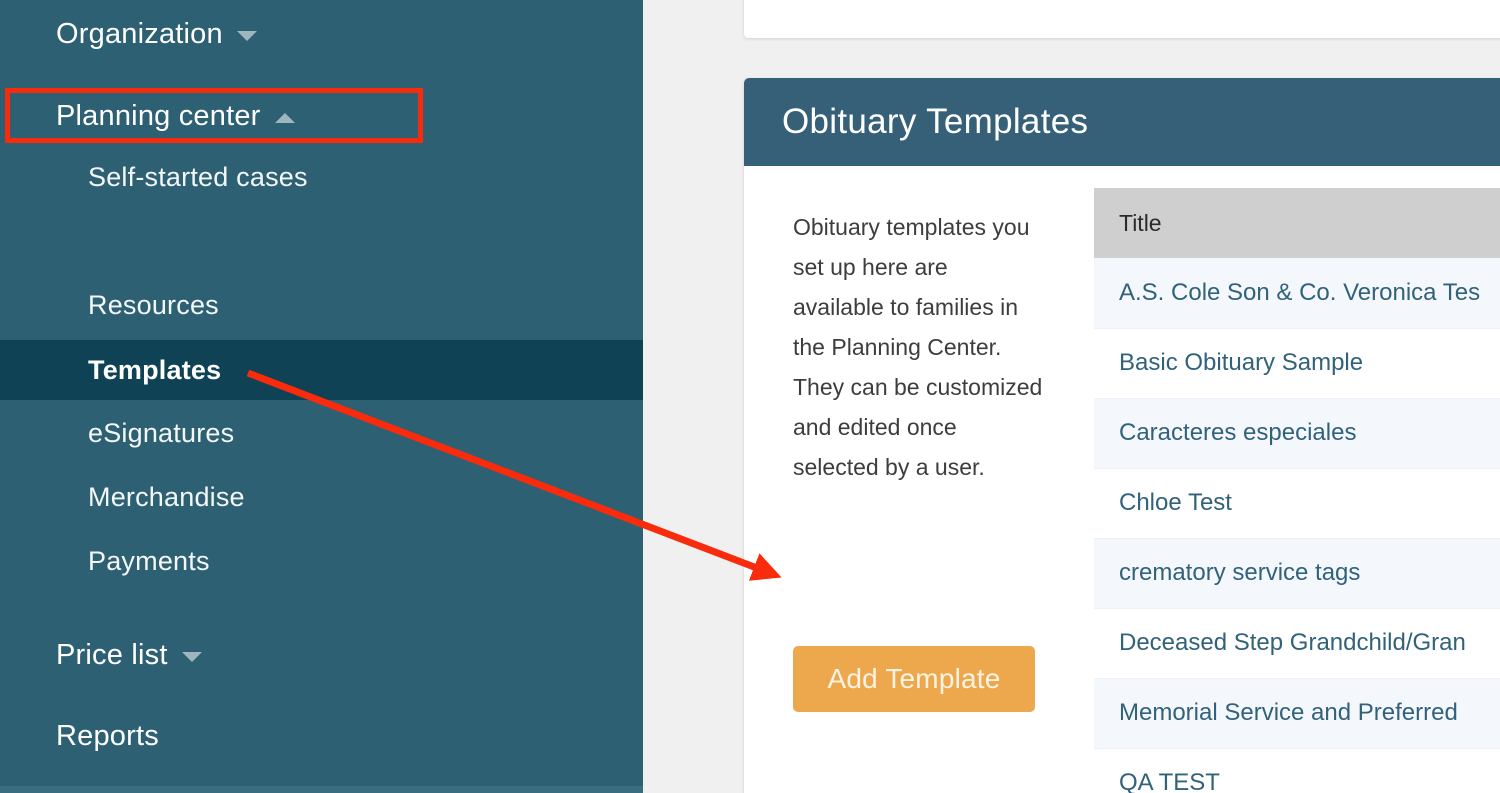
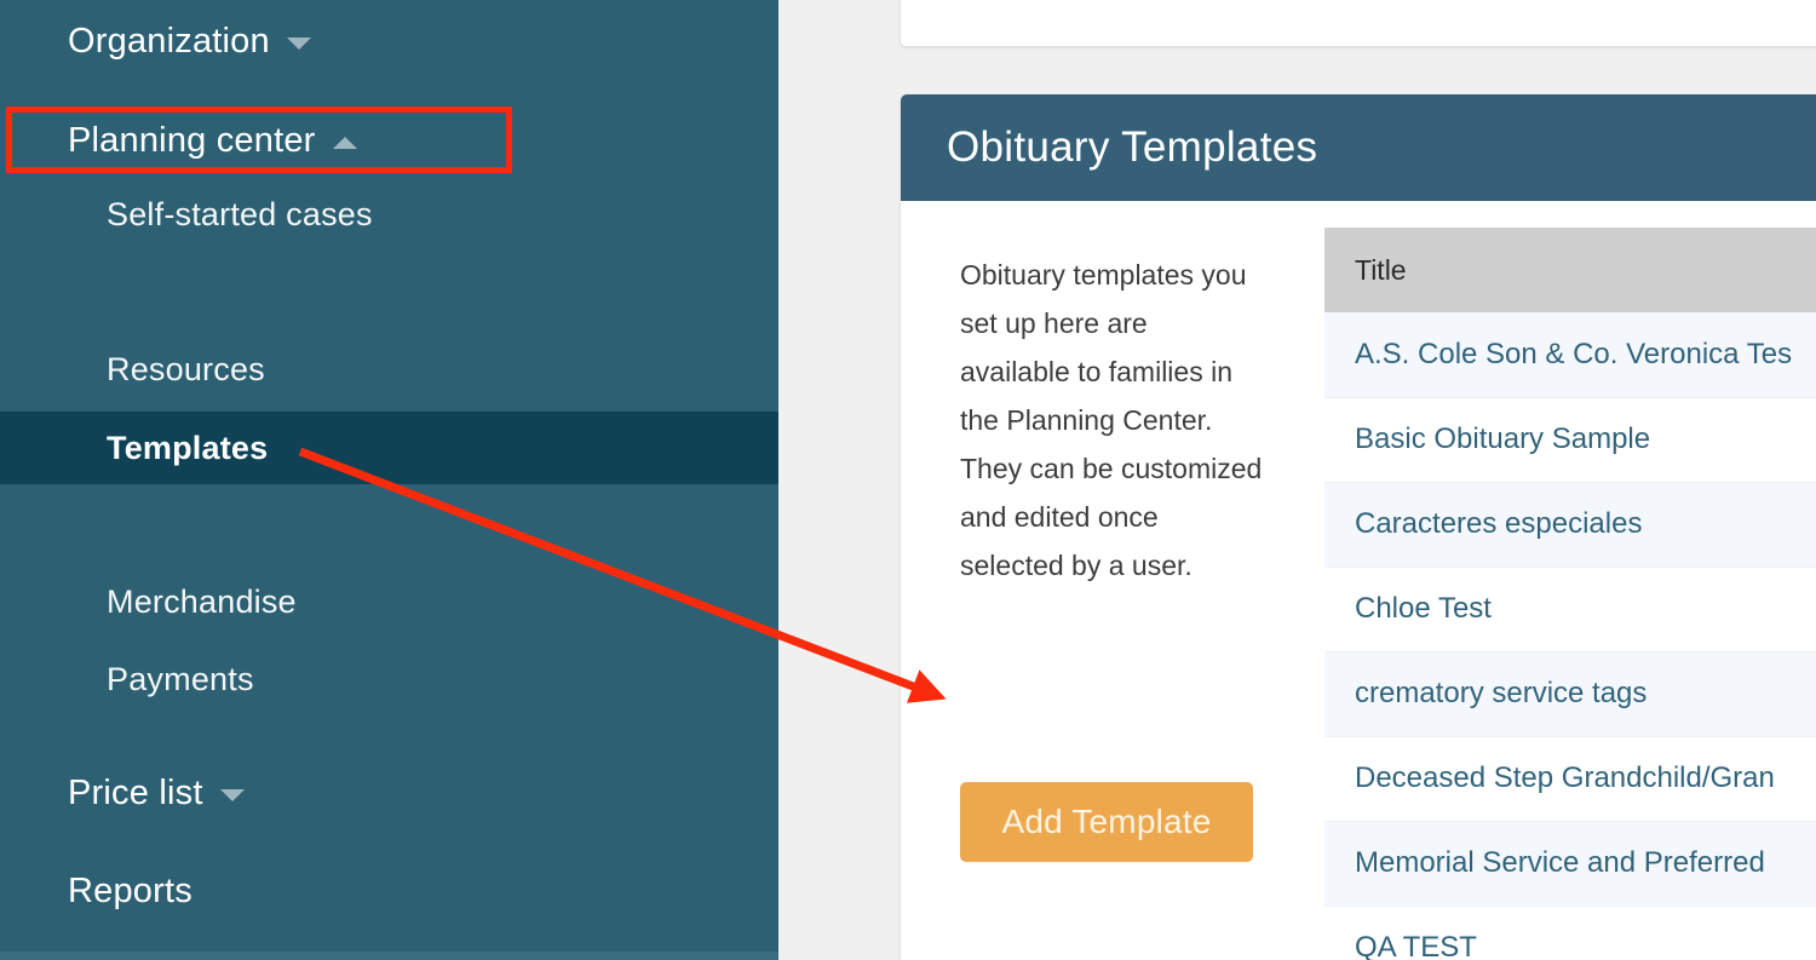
  Organization
  Planning center
  Self-started cases
  Resources
  Templates
- eSignatures
  Merchandise
  Payments
  Price list
  Reports
  Obituary Templates
  Obituary templates you set up here are available to families in the Planning Center. They can be customized and edited once selected by a user.
  Add Template
  Title
  A.S. Cole Son & Co. Veronica Tes
  Basic Obituary Sample
  Caracteres especiales
  Chloe Test
  crematory service tags
  Deceased Step Grandchild/Gran
  Memorial Service and Preferred
  QA TEST
